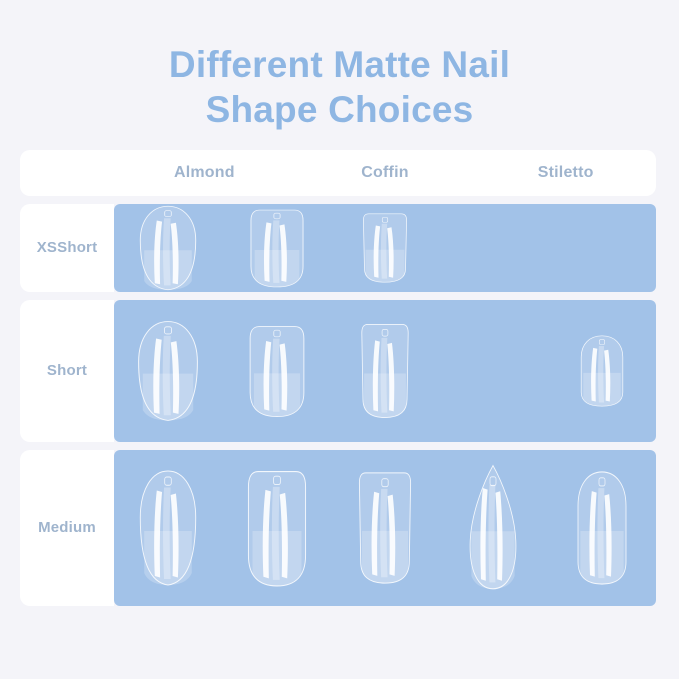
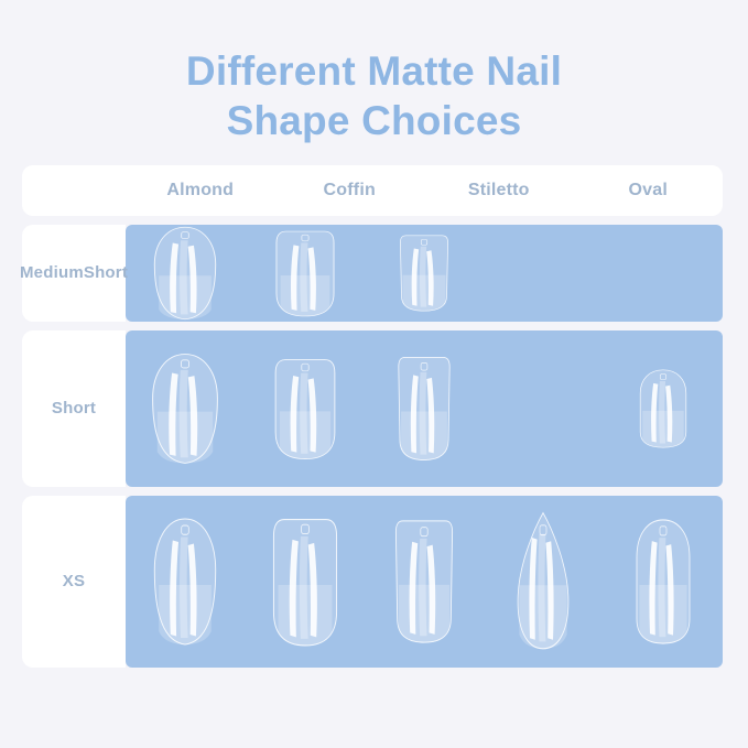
  Different Matte Nail
  Shape Choices
  Almond
  Coffin
  Stiletto
+ Oval
- XS
+ Medium
  Short
  Short
- Medium
+ XS
